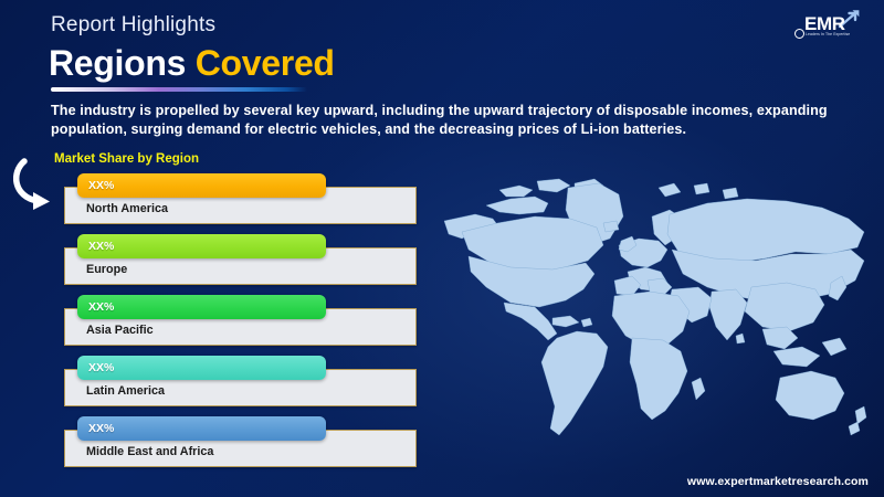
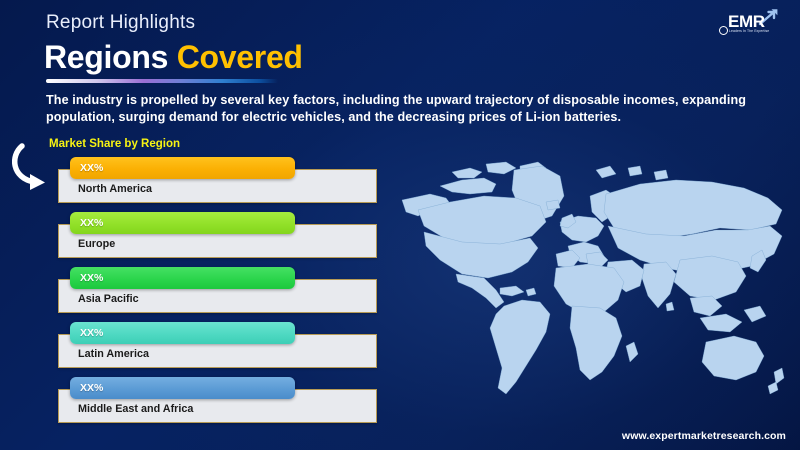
  Report Highlights
  Regions Covered
- The industry is propelled by several key upward, including the upward trajectory of disposable incomes, expanding population, surging demand for electric vehicles, and the decreasing prices of Li-ion batteries.
+ The industry is propelled by several key factors, including the upward trajectory of disposable incomes, expanding population, surging demand for electric vehicles, and the decreasing prices of Li-ion batteries.
  EMR
  Market Share by Region
  XX%
  North America
  XX%
  Europe
  XX%
  Asia Pacific
  XX%
  Latin America
  XX%
  Middle East and Africa
  www.expertmarketresearch.com
